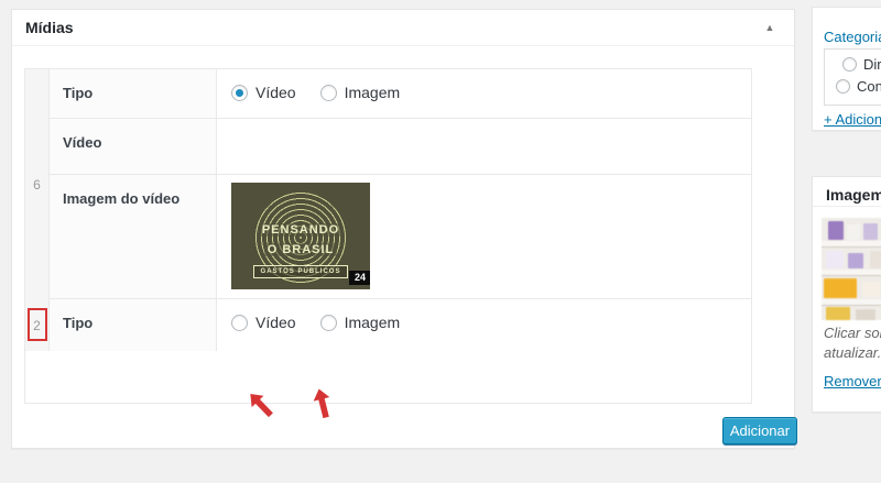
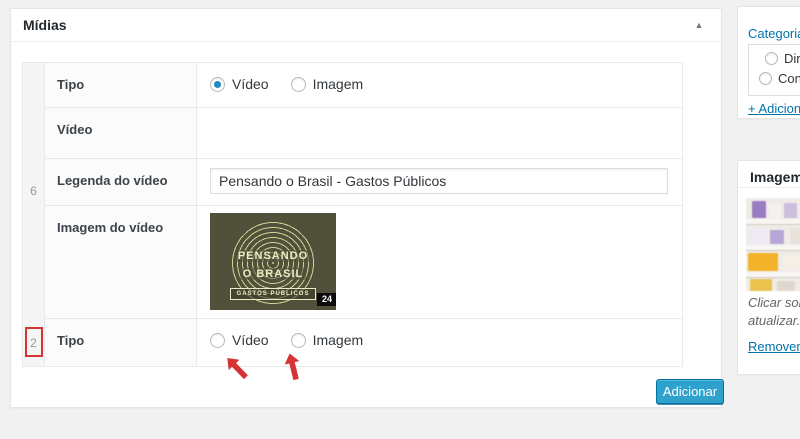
  Mídias
  ▲
  6
  Tipo
  Vídeo
  Imagem
  Vídeo
+ Legenda do vídeo
+ Pensando o Brasil - Gastos Públicos
  Imagem do vídeo
  PENSANDO
  O BRASIL
  24
  2
  Tipo
  Vídeo
  Imagem
  Adicionar
  Categori
  Dir
  Con
  + Adicion
  Imagem
  Clicar so
  atualizar.
  Remover
